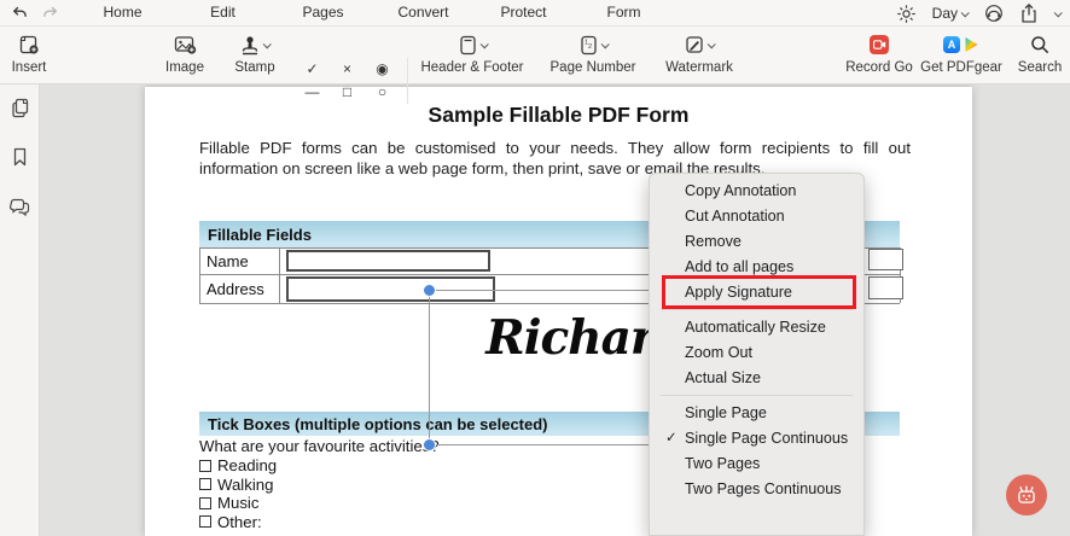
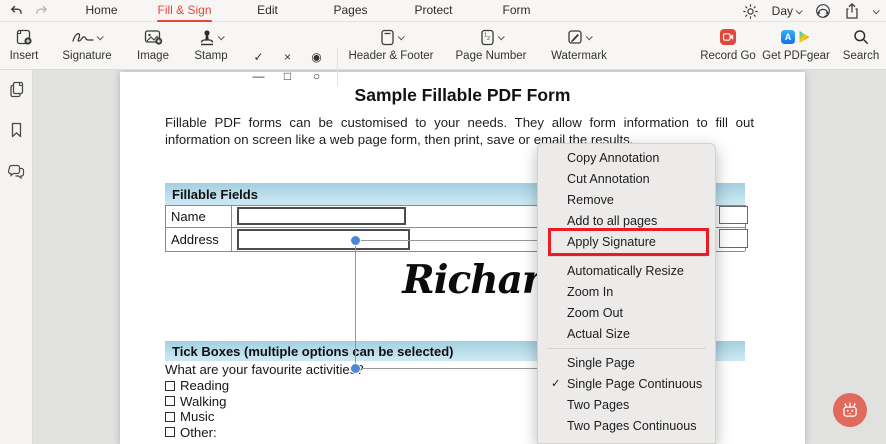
  Home
+ Fill & Sign
  Edit
  Pages
- Convert
  Protect
  Form
  Day
  Insert
+ Signature
  Image
  Stamp
  ✓
  ×
  ◉
  —
  □
  ○
  Header & Footer
  Page Number
  Watermark
  Record Go
  A
  Get PDFgear
  Search
  Sample Fillable PDF Form
- Fillable PDF forms can be customised to your needs. They allow form recipients to fill out
+ Fillable PDF forms can be customised to your needs. They allow form information to fill out
  information on screen like a web page form, then print, save or email the results.
  Fillable Fields
  Name
  Address
  Richar
  Tick Boxes (multiple optionsan be selected)
  What are your favourite activitie?
  Reading
  Walking
  Music
  Other:
  Copy Annotation
  Cut Annotation
  Remove
  Add to all pages
  Apply Signature
  Automatically Resize
+ Zoom In
  Zoom Out
  Actual Size
  Single Page
  ✓
  Single Page Continuous
  Two Pages
  Two Pages Continuous
